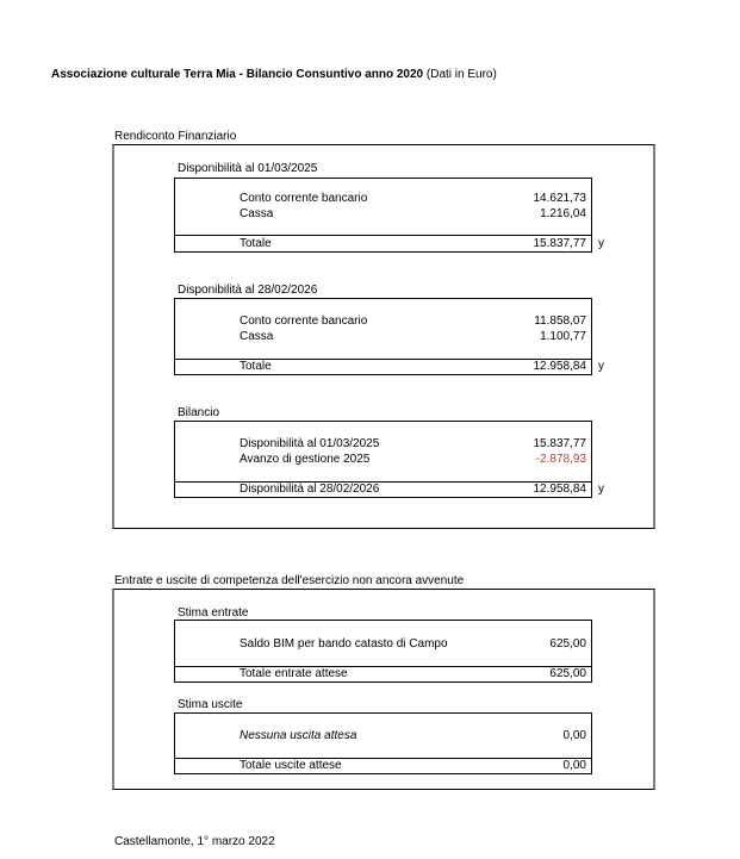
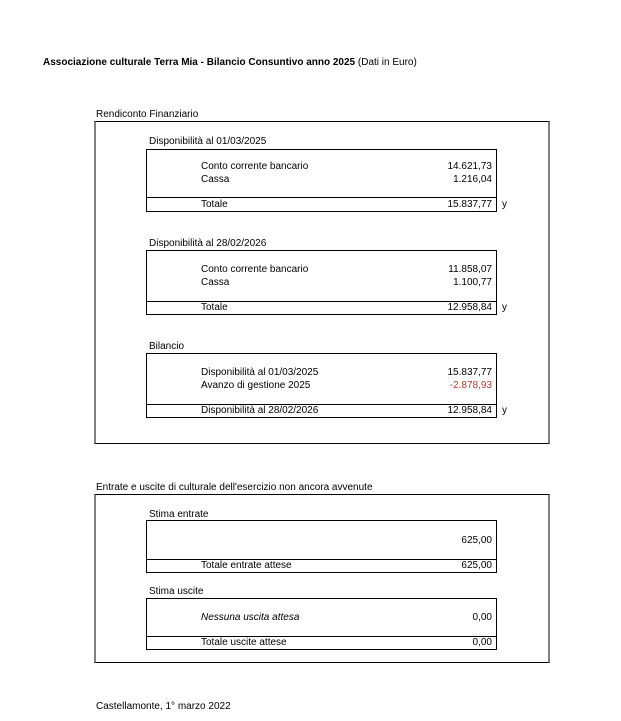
- Associazione culturale Terra Mia - Bilancio Consuntivo anno 2020 (Dati in Euro)
+ Associazione culturale Terra Mia - Bilancio Consuntivo anno 2025 (Dati in Euro)
  Rendiconto Finanziario
  Disponibilità al 01/03/2025
  Conto corrente bancario
  14.621,73
  Cassa
  1.216,04
  Totale
  15.837,77
  y
  Disponibilità al 28/02/2026
  Conto corrente bancario
  11.858,07
  Cassa
  1.100,77
  Totale
  12.958,84
  y
  Bilancio
  Disponibilità al 01/03/2025
  15.837,77
  Avanzo di gestione 2025
  -2.878,93
  Disponibilità al 28/02/2026
  12.958,84
  y
- Entrate e uscite di competenza dell'esercizio non ancora avvenute
+ Entrate e uscite di culturale dell'esercizio non ancora avvenute
  Stima entrate
- Saldo BIM per bando catasto di Campo
  625,00
  Totale entrate attese
  625,00
  Stima uscite
  Nessuna uscita attesa
  0,00
  Totale uscite attese
  0,00
  Castellamonte, 1° marzo 2022
